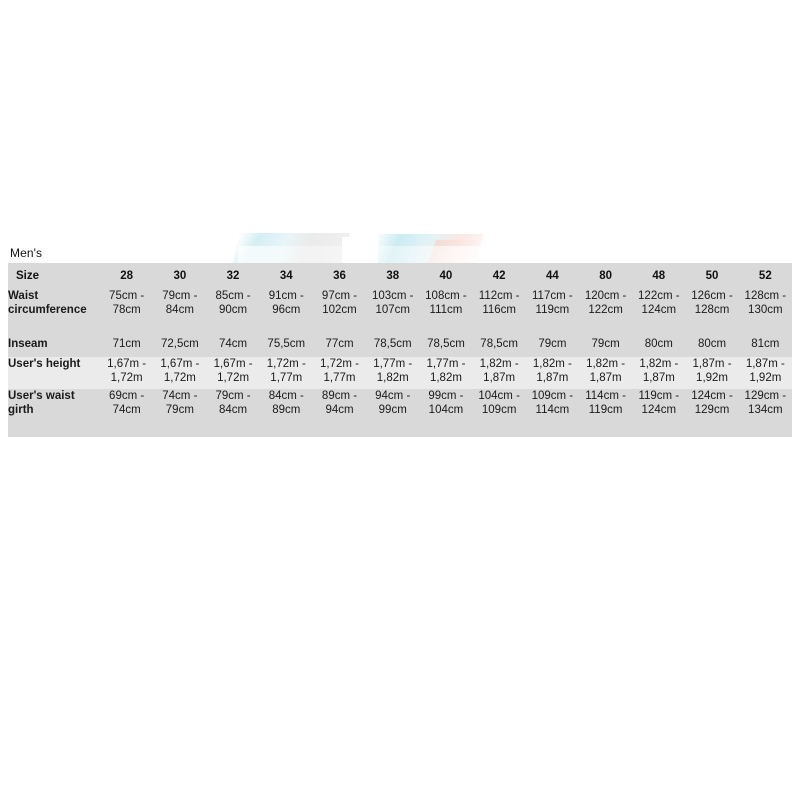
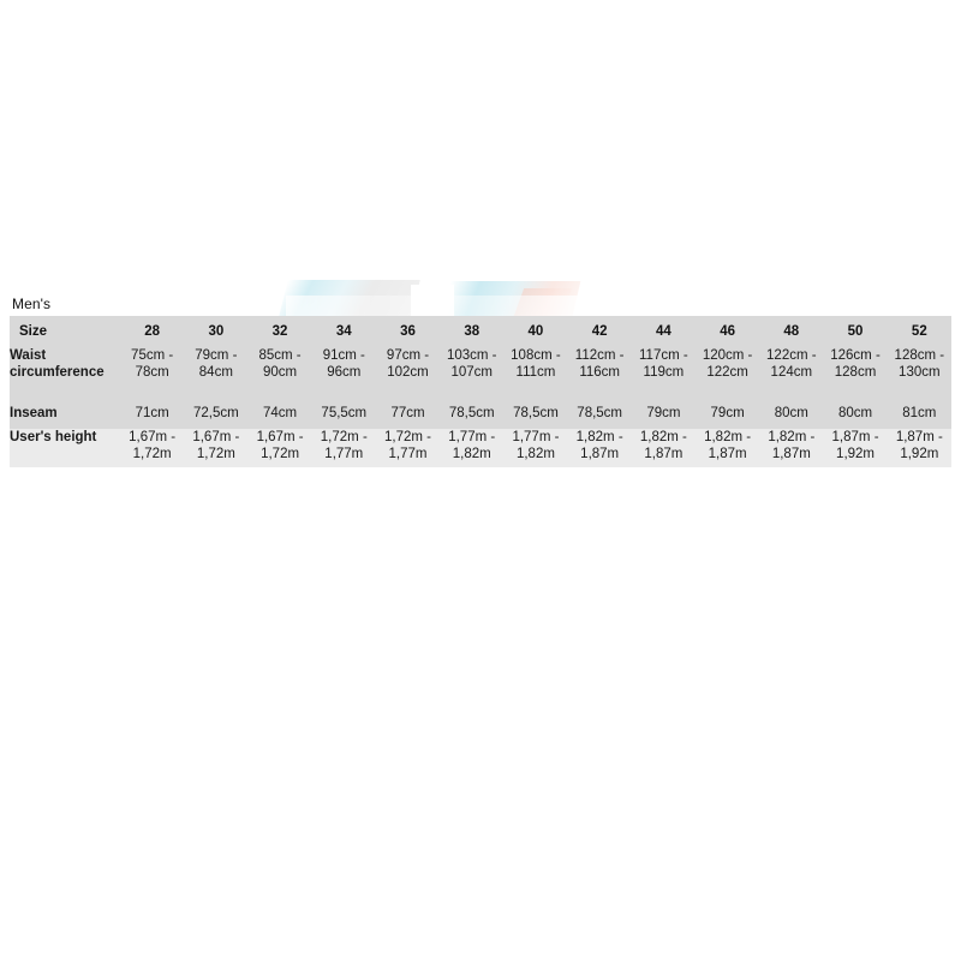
  Men's
- Size	28	30	32	34	36	38	40	42	44	80	48	50	52
+ Size	28	30	32	34	36	38	40	42	44	46	48	50	52
  Waist circumference	75cm - 78cm	79cm - 84cm	85cm - 90cm	91cm - 96cm	97cm - 102cm	103cm - 107cm	108cm - 111cm	112cm - 116cm	117cm - 119cm	120cm - 122cm	122cm - 124cm	126cm - 128cm	128cm - 130cm
  Inseam	71cm	72,5cm	74cm	75,5cm	77cm	78,5cm	78,5cm	78,5cm	79cm	79cm	80cm	80cm	81cm
  User's height	1,67m - 1,72m	1,67m - 1,72m	1,67m - 1,72m	1,72m - 1,77m	1,72m - 1,77m	1,77m - 1,82m	1,77m - 1,82m	1,82m - 1,87m	1,82m - 1,87m	1,82m - 1,87m	1,82m - 1,87m	1,87m - 1,92m	1,87m - 1,92m
- User's waist girth	69cm - 74cm	74cm - 79cm	79cm - 84cm	84cm - 89cm	89cm - 94cm	94cm - 99cm	99cm - 104cm	104cm - 109cm	109cm - 114cm	114cm - 119cm	119cm - 124cm	124cm - 129cm	129cm - 134cm
